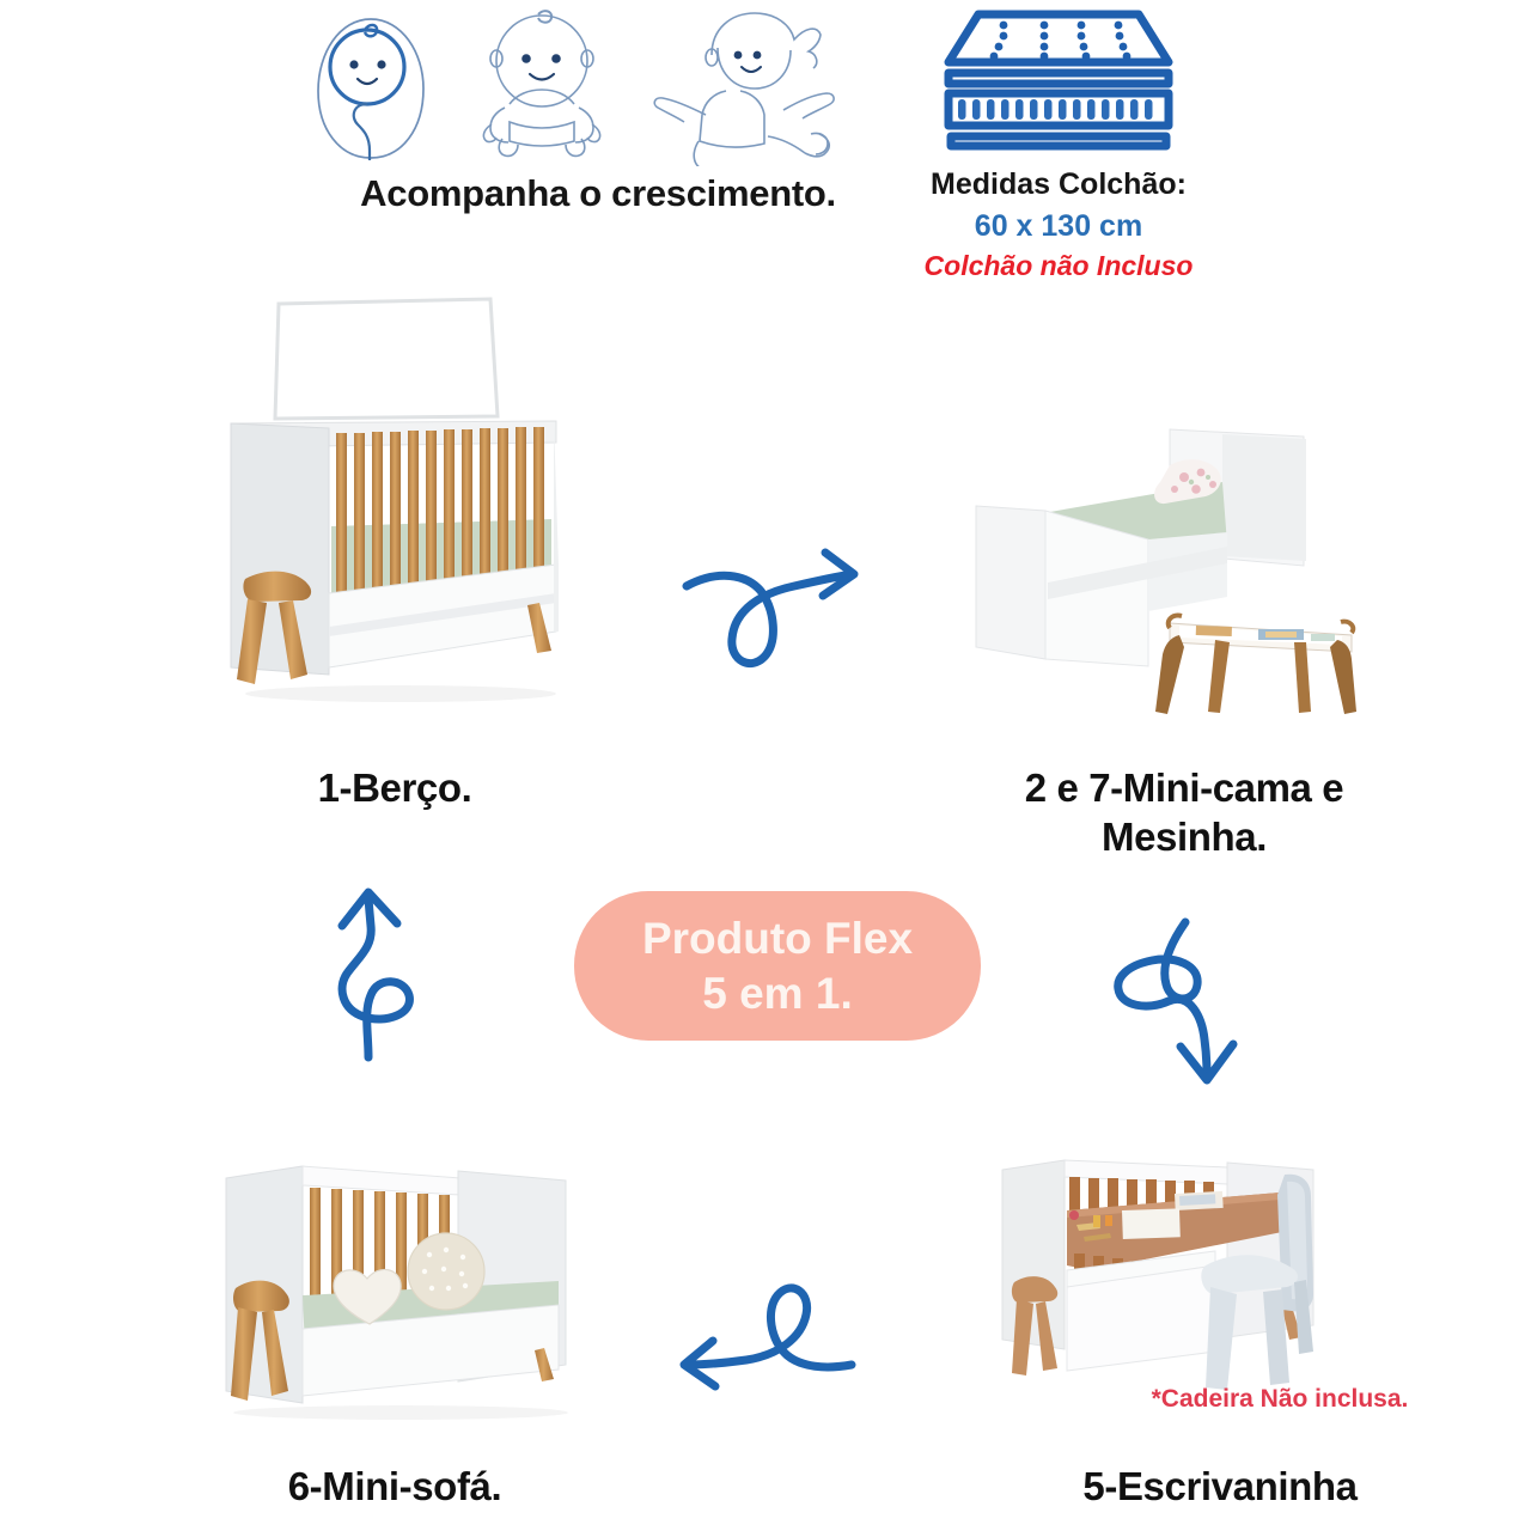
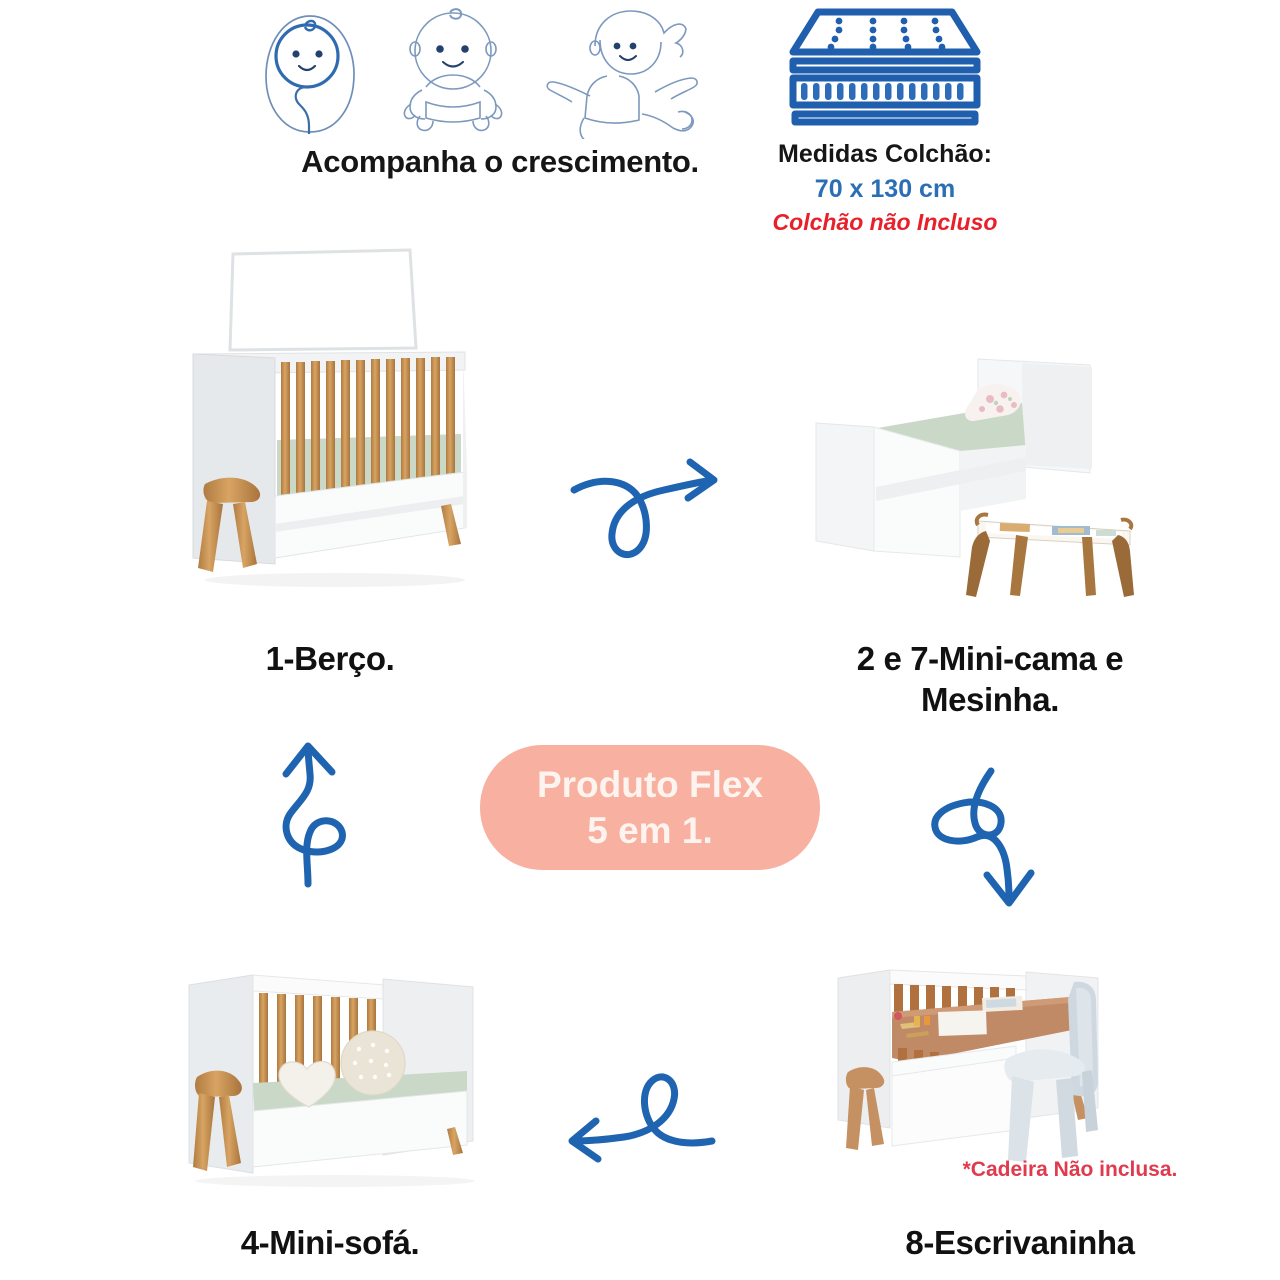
  Acompanha o crescimento.
  Medidas Colchão:
- 60 x 130 cm
+ 70 x 130 cm
  Colchão não Incluso
  1-Berço.
  2 e 7-Mini-cama e
  Mesinha.
- 6-Mini-sofá.
+ 4-Mini-sofá.
  *Cadeira Não inclusa.
- 5-Escrivaninha
+ 8-Escrivaninha
  Produto Flex
  5 em 1.
